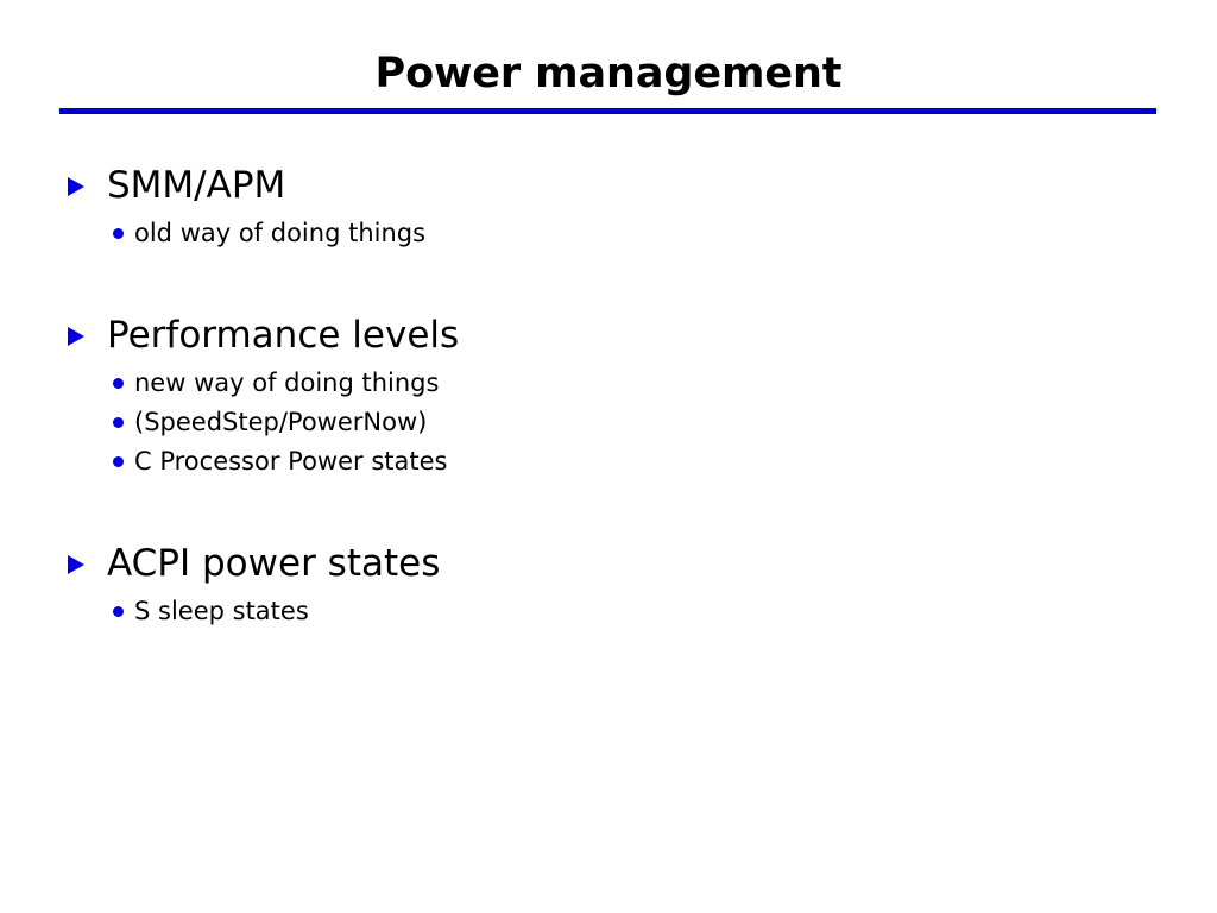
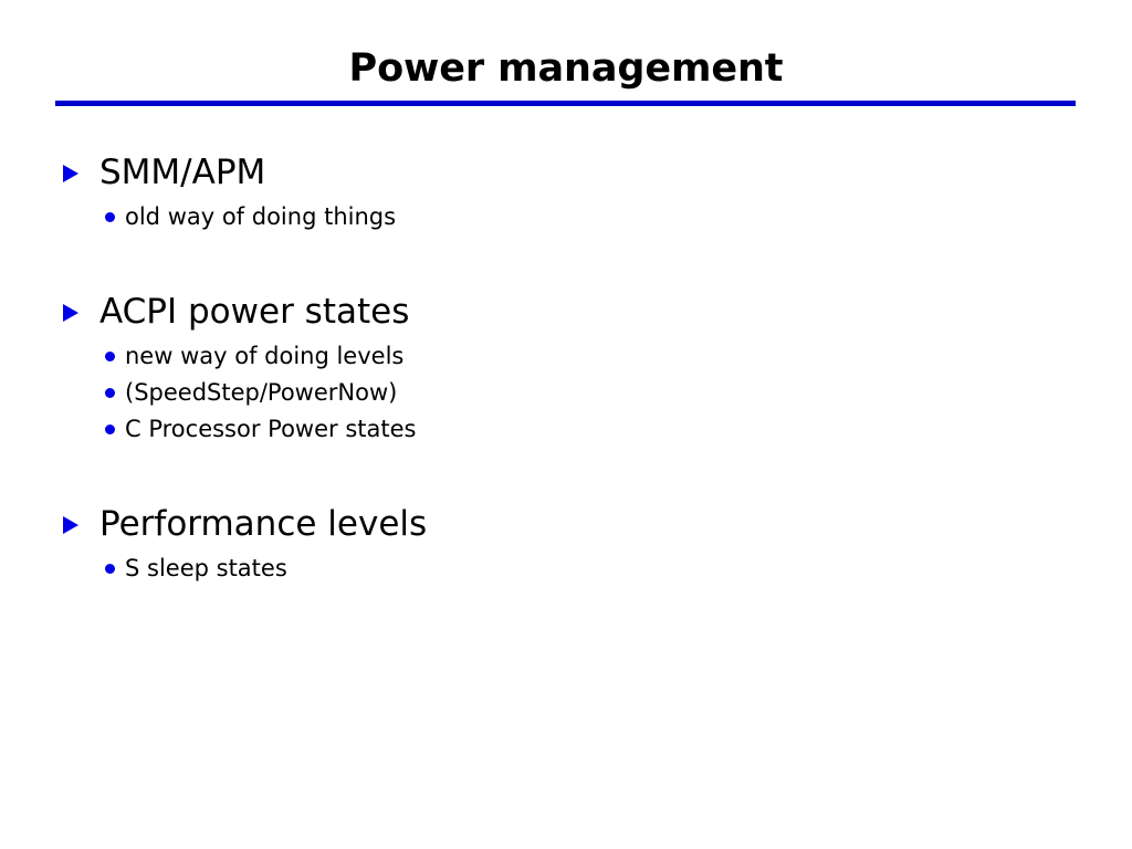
  Power management
  SMM/APM
  old way of doing things
- Performance levels
+ ACPI power states
- new way of doing things
+ new way of doing levels
  (SpeedStep/PowerNow)
  C Processor Power states
- ACPI power states
+ Performance levels
  S sleep states
